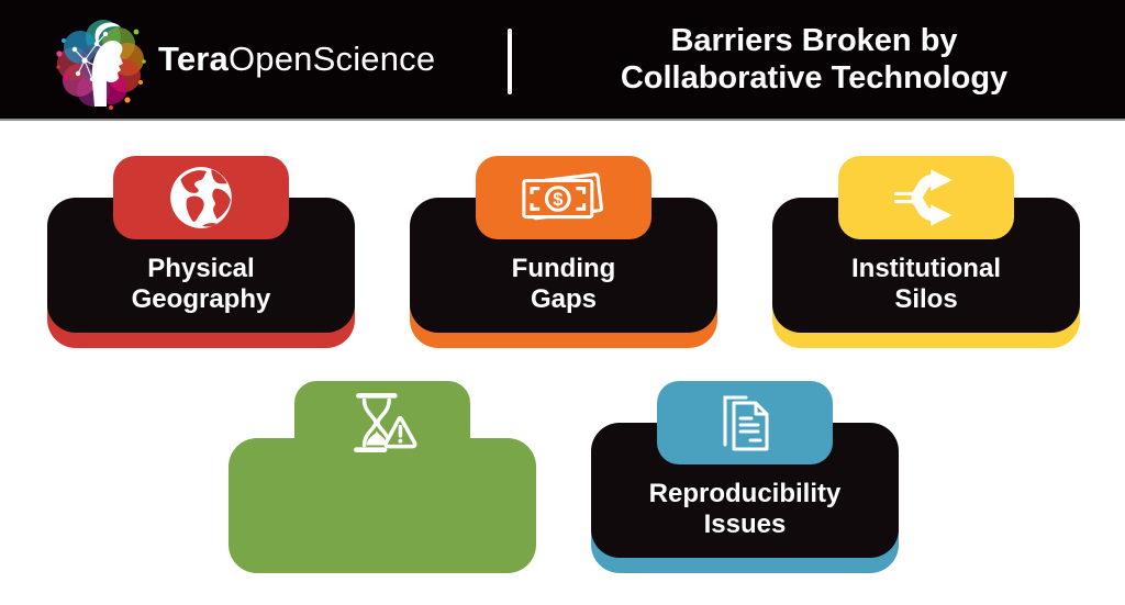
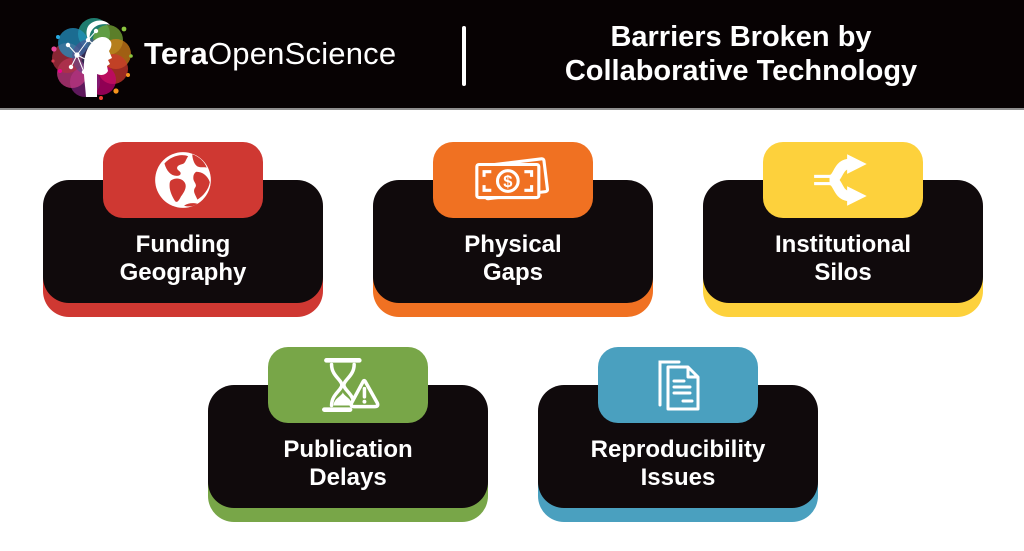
  Tera
  OpenScience
  Barriers Broken by
  Collaborative Technology
- Physical
+ Funding
  Geography
- Funding
+ Physical
  Gaps
  $
  Institutional
  Silos
+ Publication
+ Delays
  Reproducibility
  Issues
